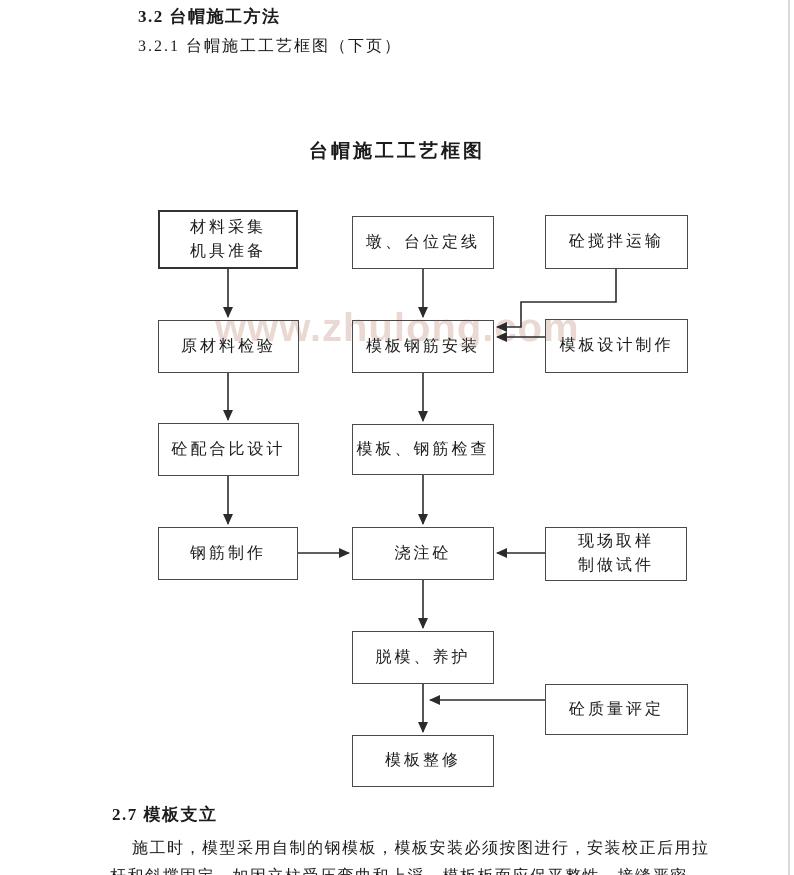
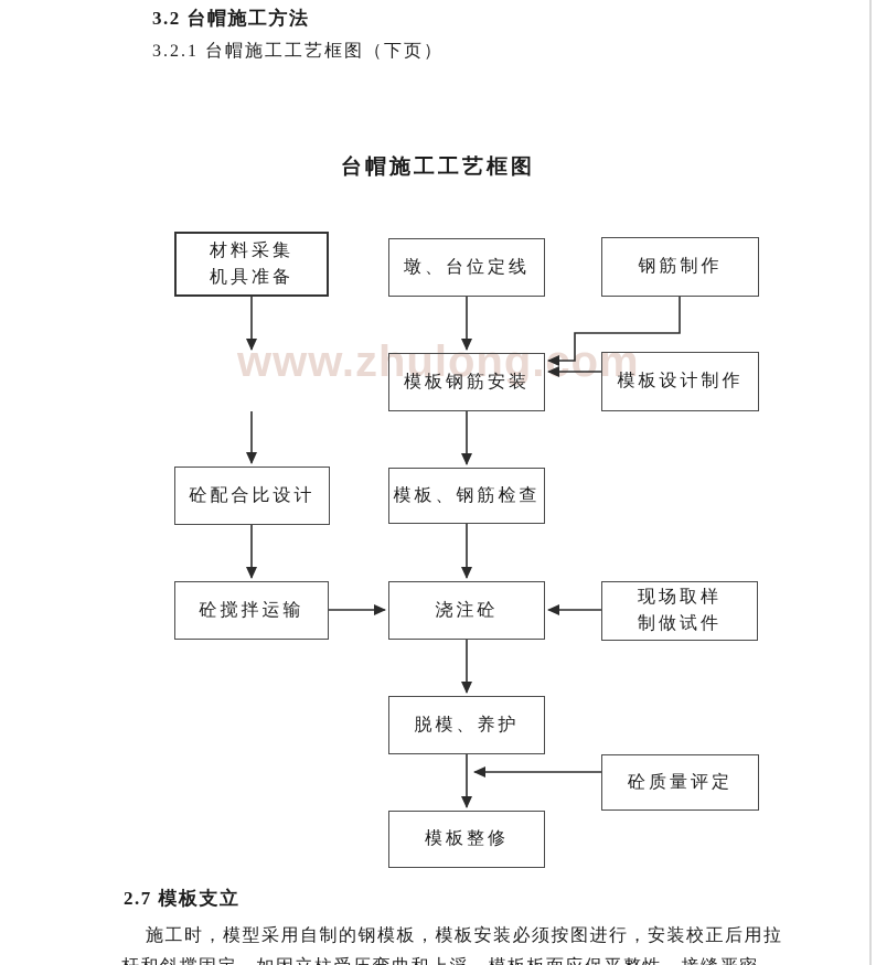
  www.zhulong.com
  3.2 台帽施工方法
  3.2.1 台帽施工工艺框图（下页）
  台帽施工工艺框图
  材料采集
  机具准备
  墩、台位定线
- 砼搅拌运输
+ 钢筋制作
- 原材料检验
  模板钢筋安装
  模板设计制作
  砼配合比设计
  模板、钢筋检查
- 钢筋制作
+ 砼搅拌运输
  浇注砼
  现场取样
  制做试件
  脱模、养护
  砼质量评定
  模板整修
  2.7 模板支立
  施工时，模型采用自制的钢模板，模板安装必须按图进行，安装校正后用拉
